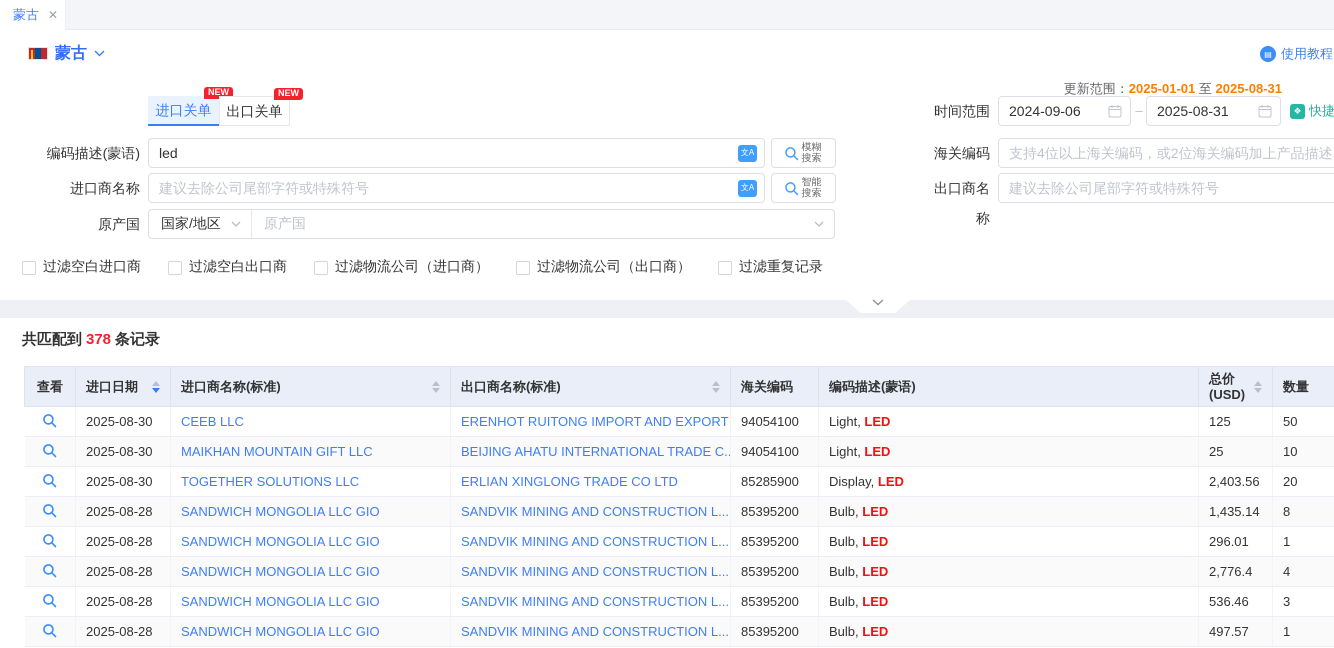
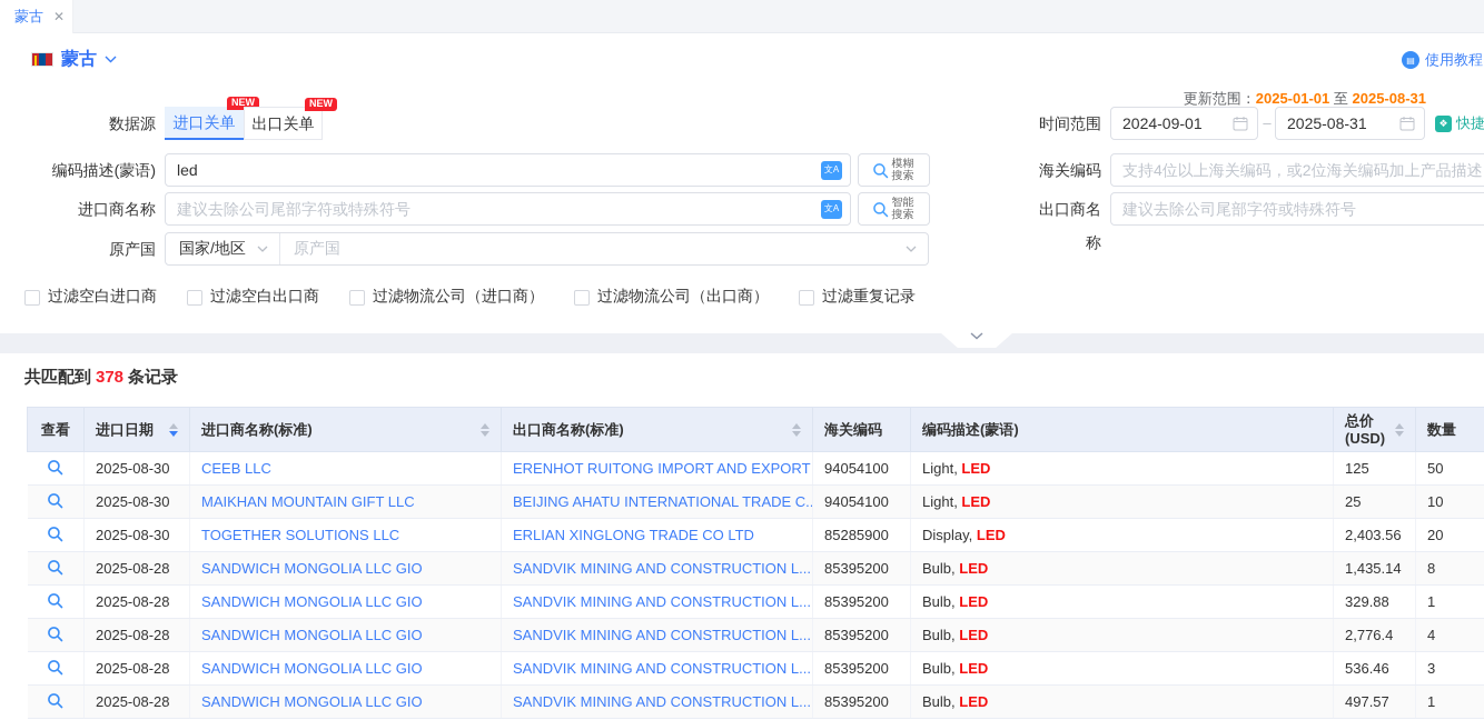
  蒙古
  ✕
  蒙古
  ▤
  使用教程
  更新范围：2025-01-01 至 2025-08-31
+ 数据源
  进口关单
  NEW
  出口关单
  NEW
  时间范围
- 2024-09-06
+ 2024-09-01
  –
  2025-08-31
  ❖
  快捷
  编码描述(蒙语)
  led
  文A
  模糊搜索
  海关编码
  支持4位以上海关编码，或2位海关编码加上产品描述
  进口商名称
  建议去除公司尾部字符或特殊符号
  文A
  智能搜索
  出口商名称
  建议去除公司尾部字符或特殊符号
  原产国
  国家/地区
  原产国
  过滤空白进口商
  过滤空白出口商
  过滤物流公司（进口商）
  过滤物流公司（出口商）
  过滤重复记录
  共匹配到 378 条记录
  查看	进口日期	进口商名称(标准)	出口商名称(标准)	海关编码	编码描述(蒙语)	总价 (USD)	数量
  	2025-08-30	CEEB LLC	ERENHOT RUITONG IMPORT AND EXPORT	94054100	Light, LED	125	50
  	2025-08-30	MAIKHAN MOUNTAIN GIFT LLC	BEIJING AHATU INTERNATIONAL TRADE C..	94054100	Light, LED	25	10
  	2025-08-30	TOGETHER SOLUTIONS LLC	ERLIAN XINGLONG TRADE CO LTD	85285900	Display, LED	2,403.56	20
  	2025-08-28	SANDWICH MONGOLIA LLC GIO	SANDVIK MINING AND CONSTRUCTION L...	85395200	Bulb, LED	1,435.14	8
- 	2025-08-28	SANDWICH MONGOLIA LLC GIO	SANDVIK MINING AND CONSTRUCTION L...	85395200	Bulb, LED	296.01	1
+ 	2025-08-28	SANDWICH MONGOLIA LLC GIO	SANDVIK MINING AND CONSTRUCTION L...	85395200	Bulb, LED	329.88	1
  	2025-08-28	SANDWICH MONGOLIA LLC GIO	SANDVIK MINING AND CONSTRUCTION L...	85395200	Bulb, LED	2,776.4	4
  	2025-08-28	SANDWICH MONGOLIA LLC GIO	SANDVIK MINING AND CONSTRUCTION L...	85395200	Bulb, LED	536.46	3
  	2025-08-28	SANDWICH MONGOLIA LLC GIO	SANDVIK MINING AND CONSTRUCTION L...	85395200	Bulb, LED	497.57	1
